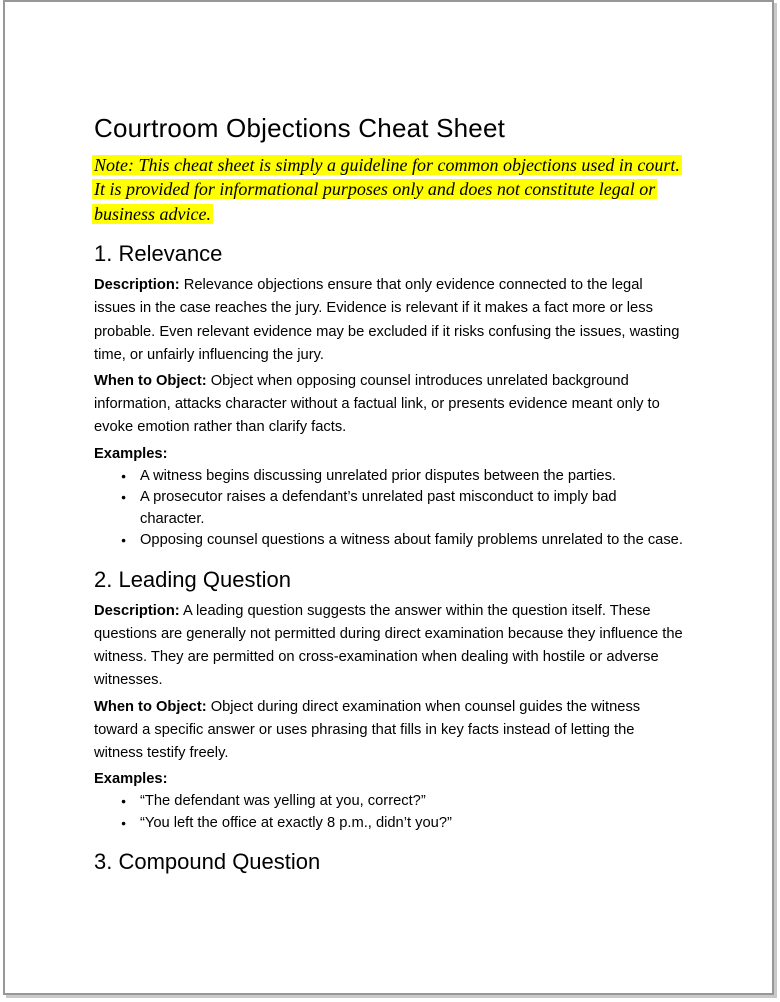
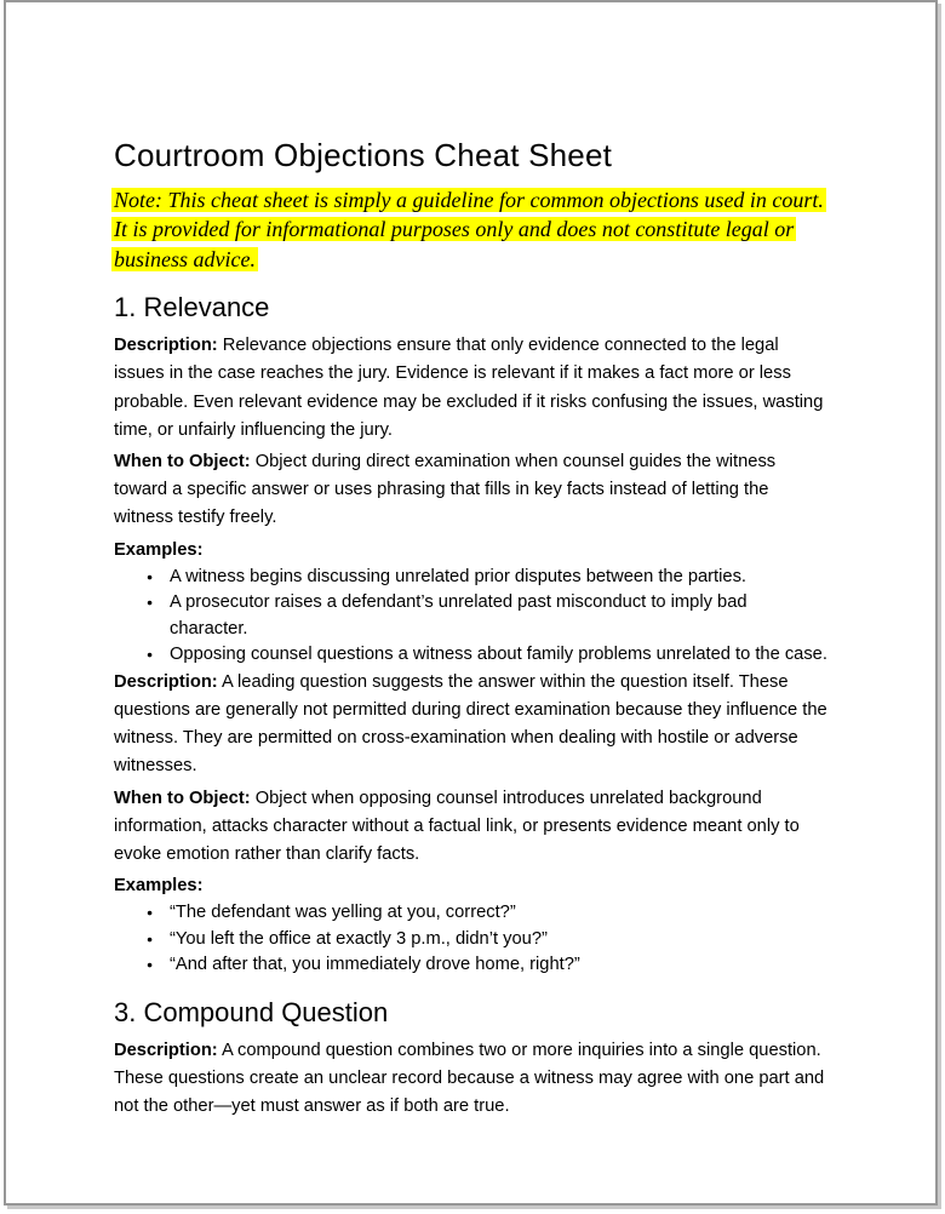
  Courtroom Objections Cheat Sheet
  Note: This cheat sheet is simply a guideline for common objections used in court. It is provided for informational purposes only and does not constitute legal or business advice.
  1. Relevance
  Description: Relevance objections ensure that only evidence connected to the legal issues in the case reaches the jury. Evidence is relevant if it makes a fact more or less probable. Even relevant evidence may be excluded if it risks confusing the issues, wasting time, or unfairly influencing the jury.
- When to Object: Object when opposing counsel introduces unrelated background information, attacks character without a factual link, or presents evidence meant only to evoke emotion rather than clarify facts.
+ When to Object: Object during direct examination when counsel guides the witness toward a specific answer or uses phrasing that fills in key facts instead of letting the witness testify freely.
  Examples:
  A witness begins discussing unrelated prior disputes between the parties.
  A prosecutor raises a defendant’s unrelated past misconduct to imply bad character.
  Opposing counsel questions a witness about family problems unrelated to the case.
- 2. Leading Question
  Description: A leading question suggests the answer within the question itself. These questions are generally not permitted during direct examination because they influence the witness. They are permitted on cross-examination when dealing with hostile or adverse witnesses.
- When to Object: Object during direct examination when counsel guides the witness toward a specific answer or uses phrasing that fills in key facts instead of letting the witness testify freely.
+ When to Object: Object when opposing counsel introduces unrelated background information, attacks character without a factual link, or presents evidence meant only to evoke emotion rather than clarify facts.
  Examples:
  “The defendant was yelling at you, correct?”
- “You left the office at exactly 8 p.m., didn’t you?”
+ “You left the office at exactly 3 p.m., didn’t you?”
+ “And after that, you immediately drove home, right?”
  3. Compound Question
+ Description: A compound question combines two or more inquiries into a single question. These questions create an unclear record because a witness may agree with one part and not the other—yet must answer as if both are true.
